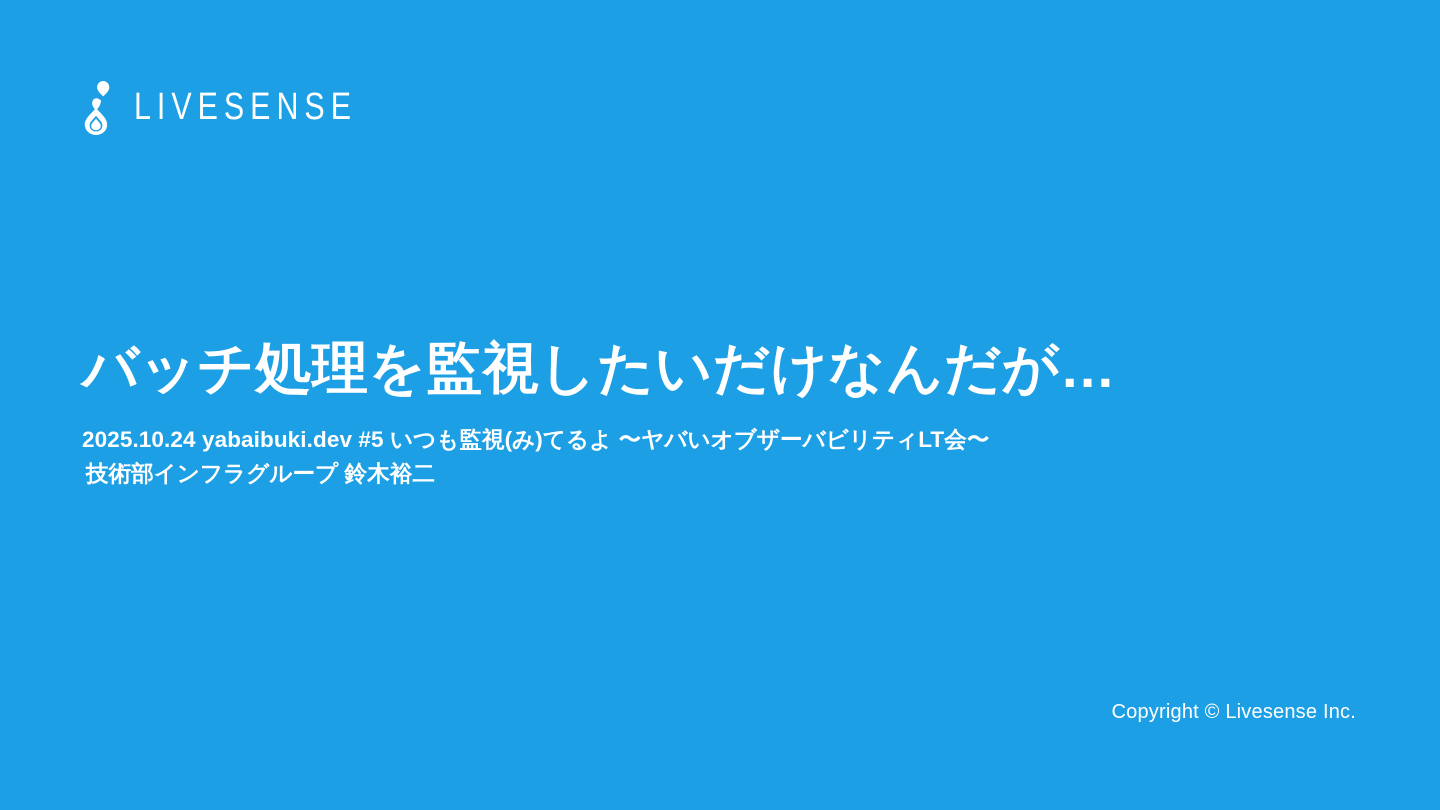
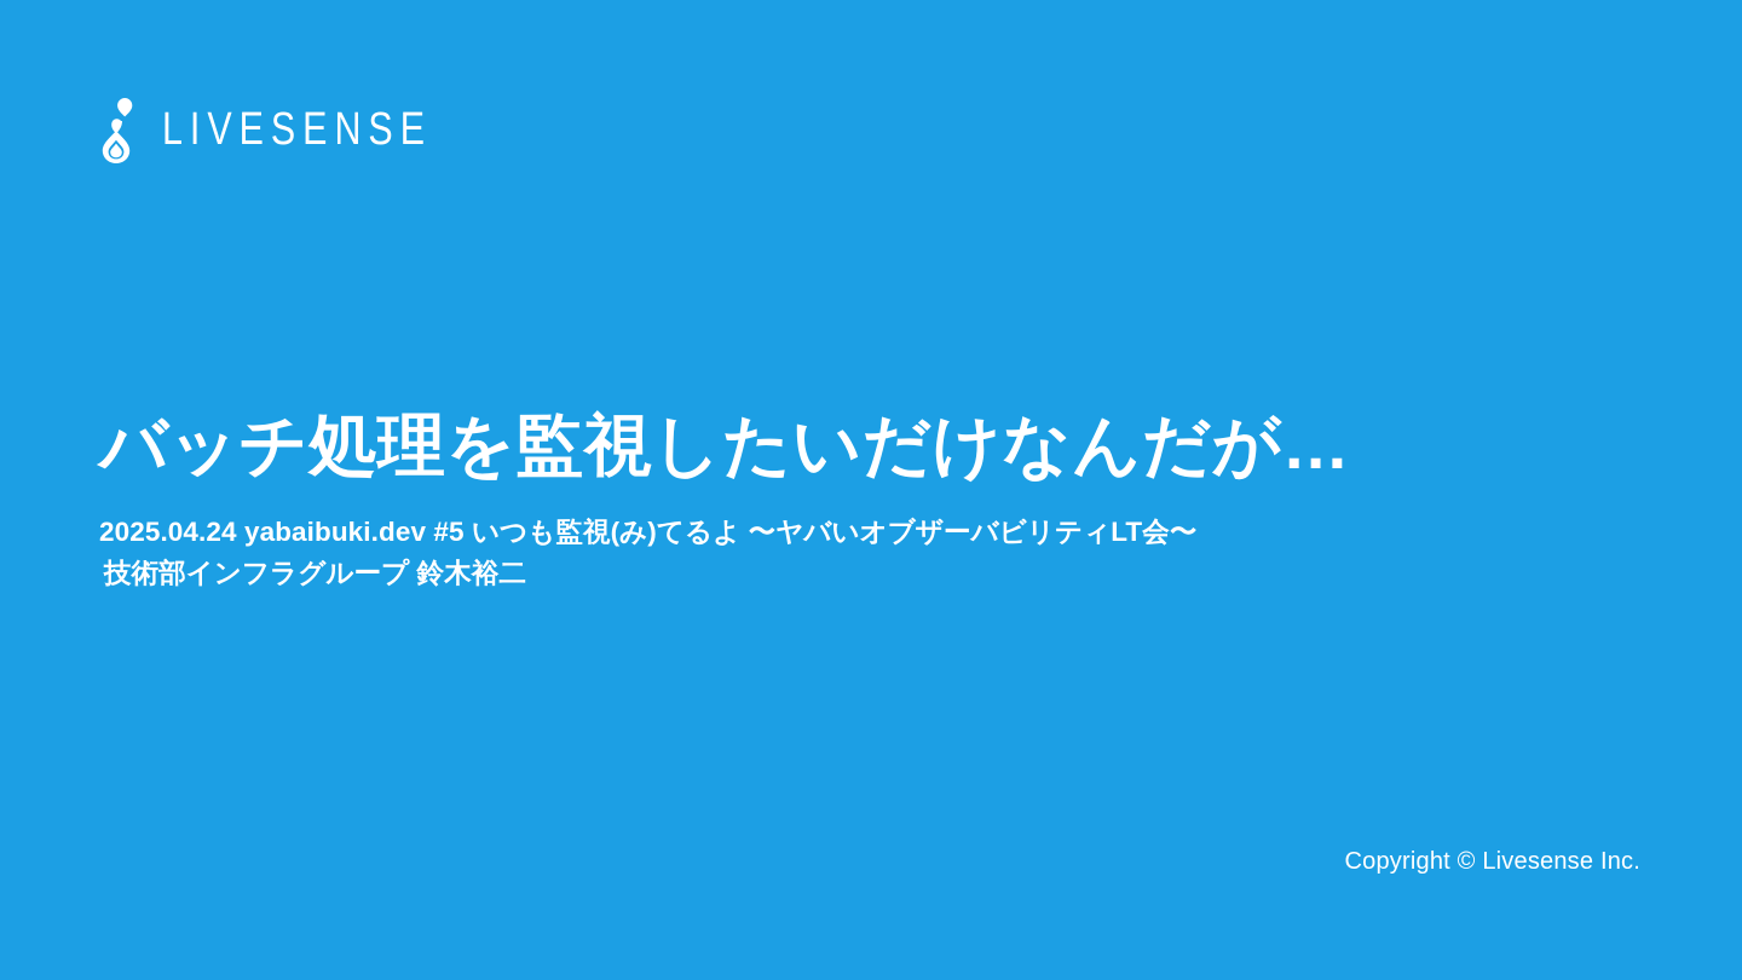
  LIVESENSE
  バッチ処理を監視したいだけなんだが…
- 2025.10.24 yabaibuki.dev #5 いつも監視(み)てるよ 〜ヤバいオブザーバビリティLT会〜
+ 2025.04.24 yabaibuki.dev #5 いつも監視(み)てるよ 〜ヤバいオブザーバビリティLT会〜
  技術部インフラグループ 鈴木裕二
  Copyright © Livesense Inc.
